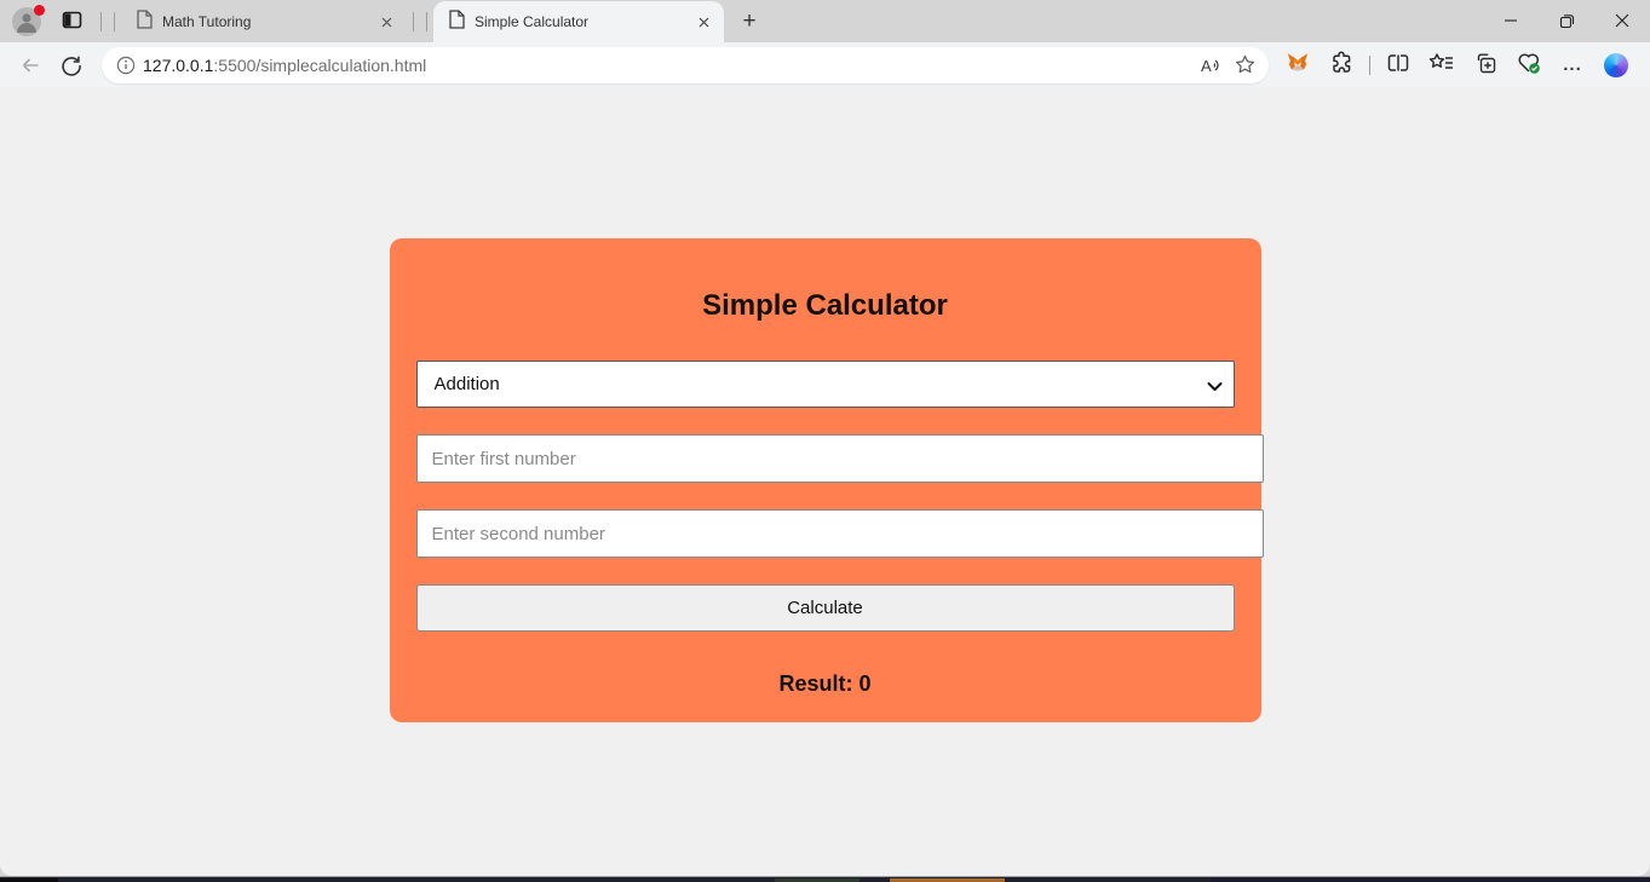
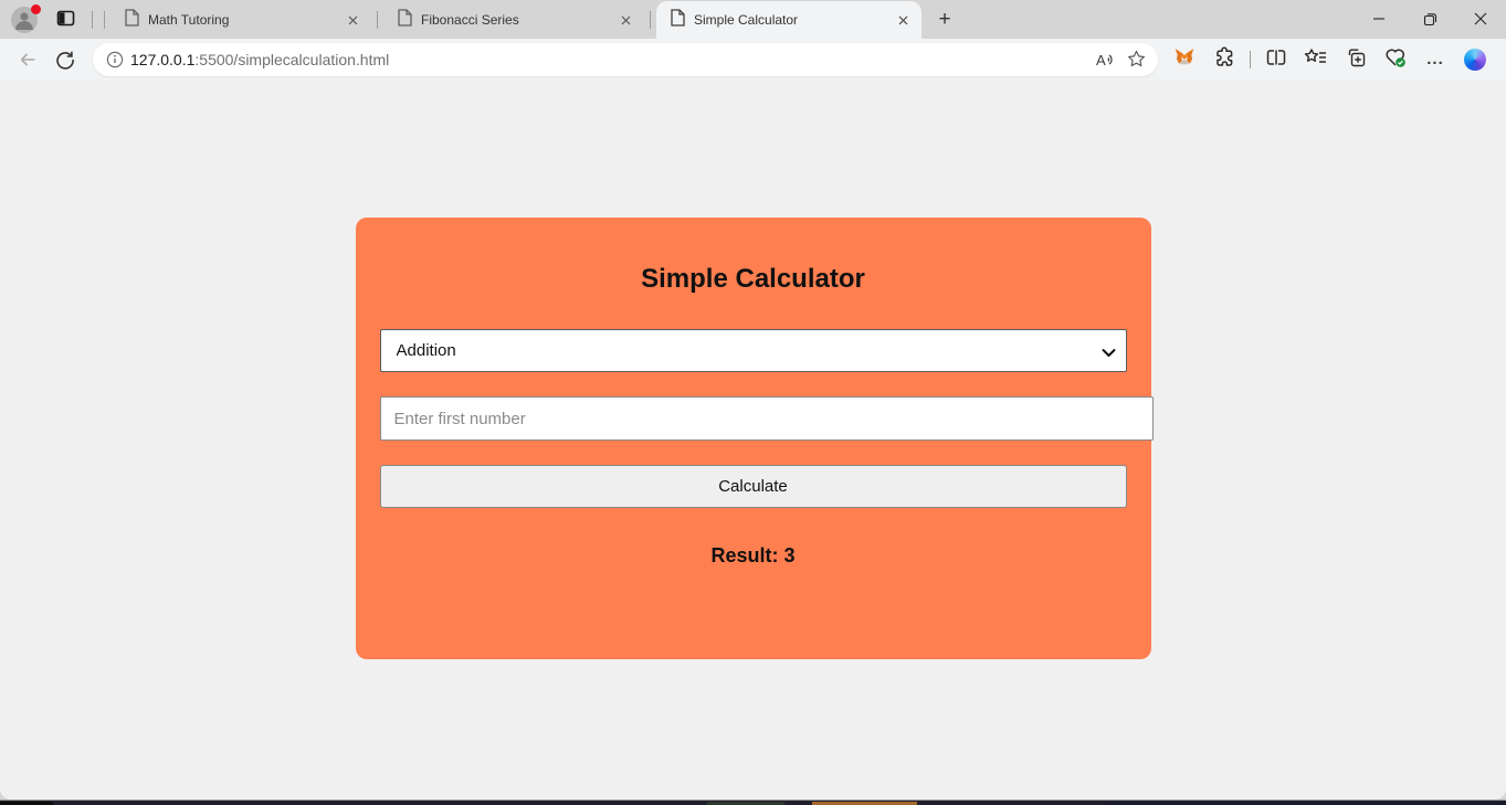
  Math Tutoring
+ Fibonacci Series
  Simple Calculator
  +
  127.0.0.1:5500/simplecalculation.html
  A
  ...
  Simple Calculator
  Addition
  Enter first number
- Enter second number
  Calculate
- Result: 0
+ Result: 3
